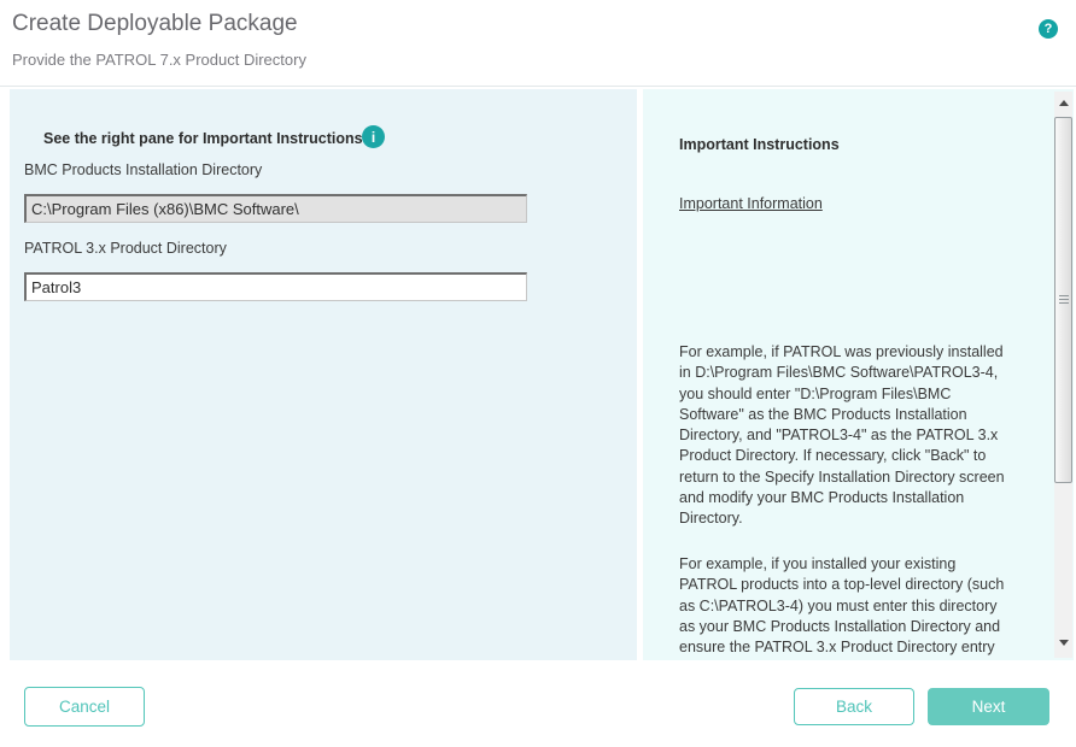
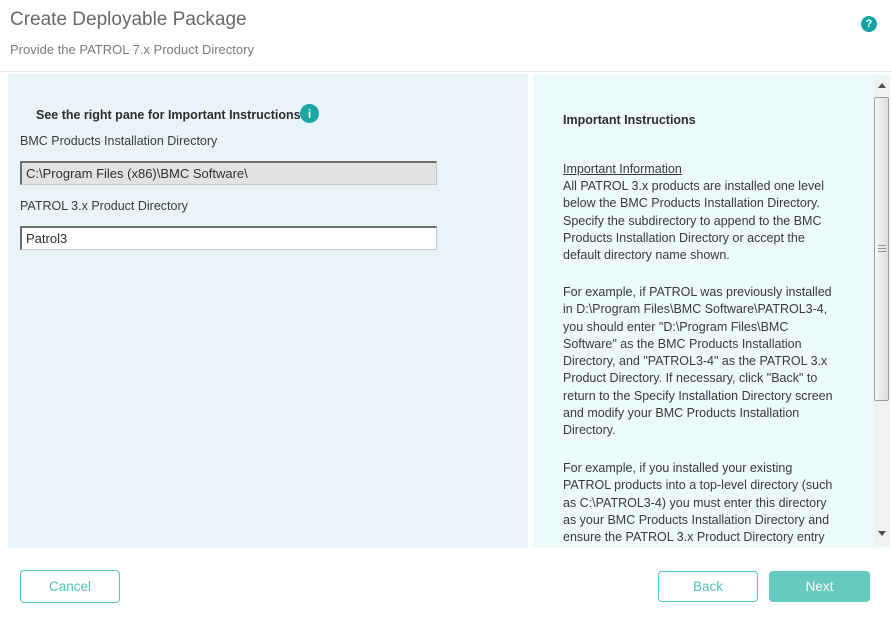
  Create Deployable Package
  Provide the PATROL 7.x Product Directory
  ?
  See the right pane for Important Instructions
  i
  BMC Products Installation Directory
  C:\Program Files (x86)\BMC Software\
  PATROL 3.x Product Directory
  Patrol3
  Important Instructions
  Important Information
+ All PATROL 3.x products are installed one level
+ below the BMC Products Installation Directory.
+ Specify the subdirectory to append to the BMC
+ Products Installation Directory or accept the
+ default directory name shown.
  For example, if PATROL was previously installed
  in D:\Program Files\BMC Software\PATROL3-4,
  you should enter "D:\Program Files\BMC
  Software" as the BMC Products Installation
  Directory, and "PATROL3-4" as the PATROL 3.x
  Product Directory. If necessary, click "Back" to
  return to the Specify Installation Directory screen
  and modify your BMC Products Installation
  Directory.
  For example, if you installed your existing
  PATROL products into a top-level directory (such
  as C:\PATROL3-4) you must enter this directory
  as your BMC Products Installation Directory and
  ensure the PATROL 3.x Product Directory entry
  Cancel
  Back
  Next
